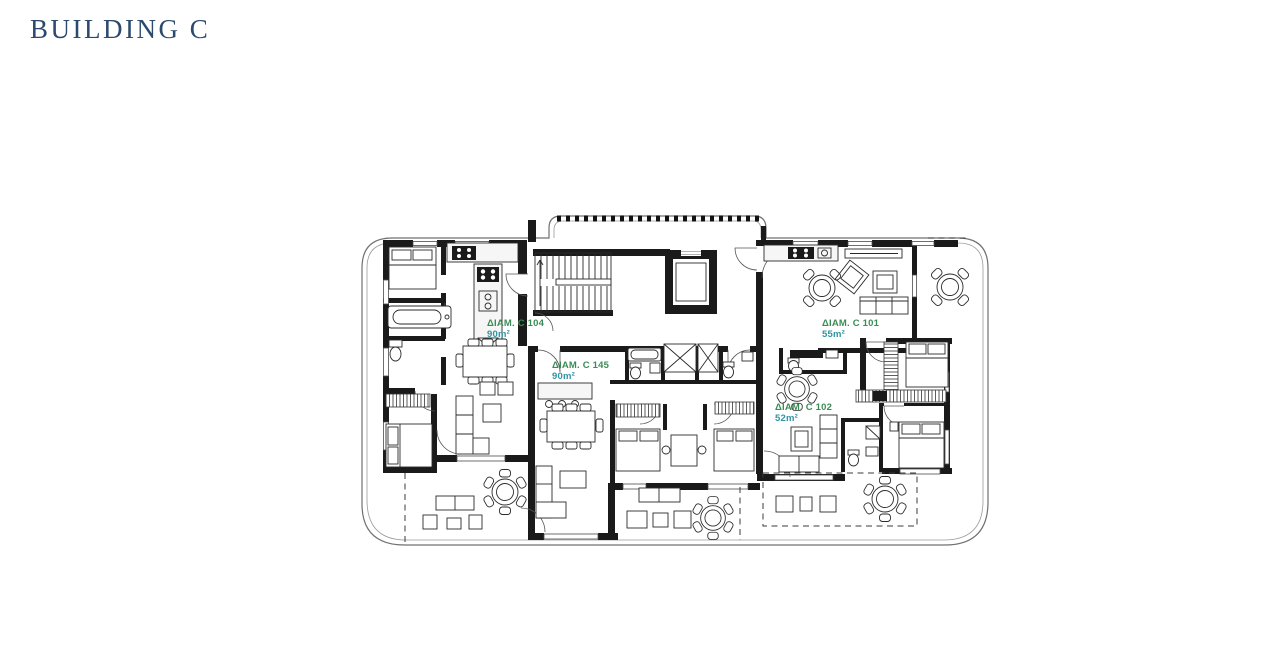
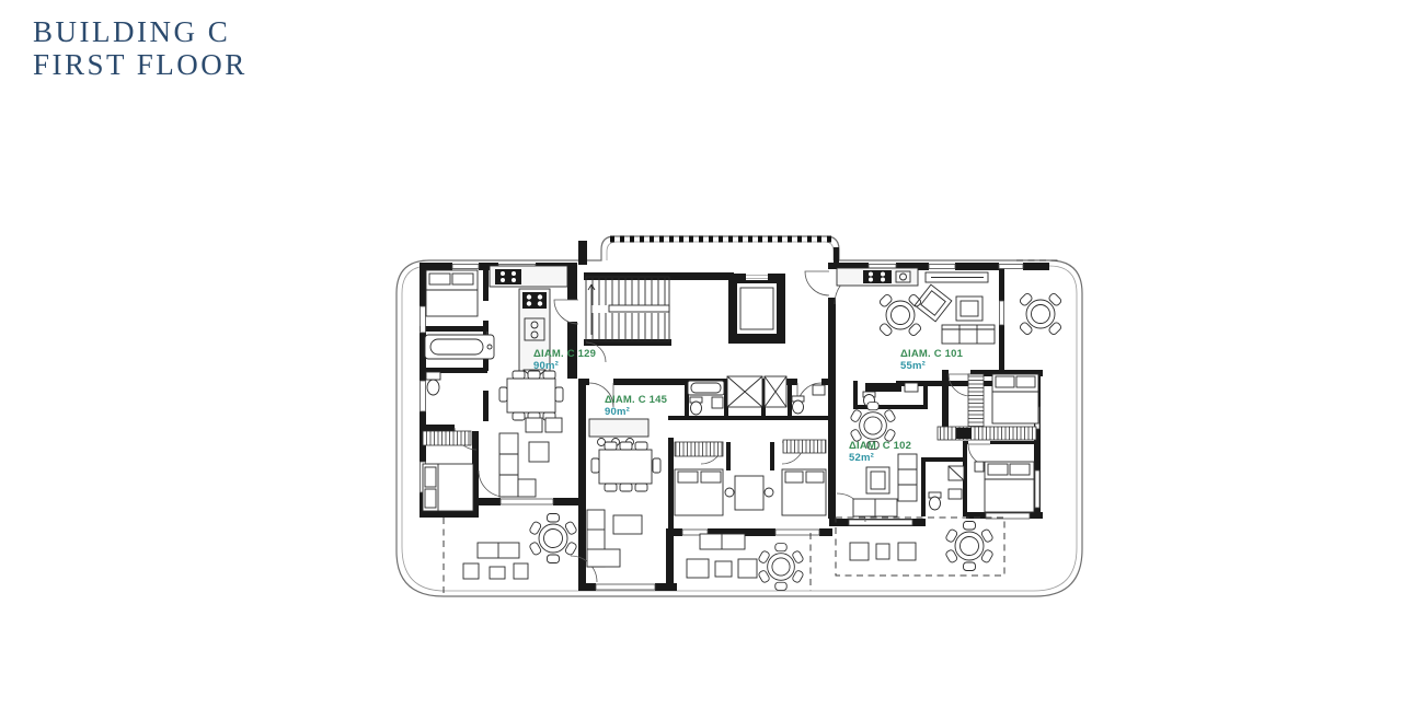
  BUILDING C
+ FIRST FLOOR
- ΔΙΑΜ. C 104
+ ΔΙΑΜ. C 129
  90m²
  ΔΙΑΜ. C 145
  90m²
  ΔΙΑΜ. C 101
  55m²
  ΔΙΑΜ. C 102
  52m²
